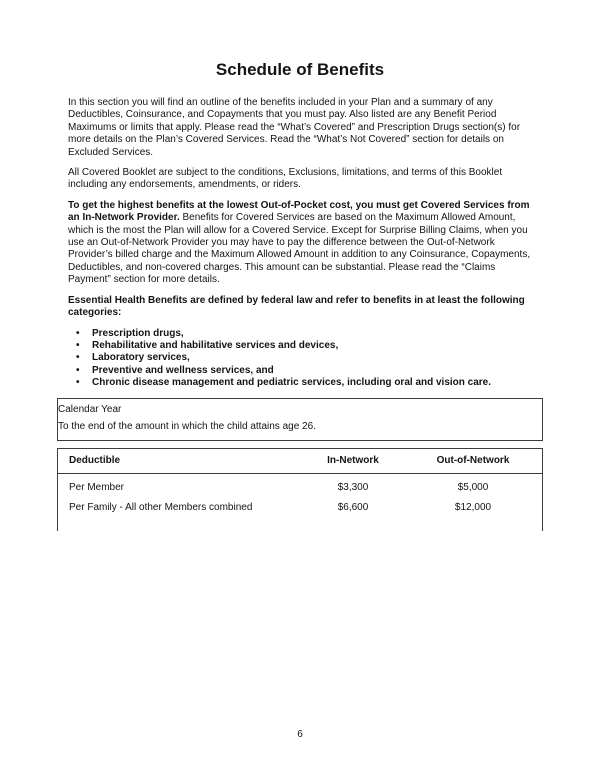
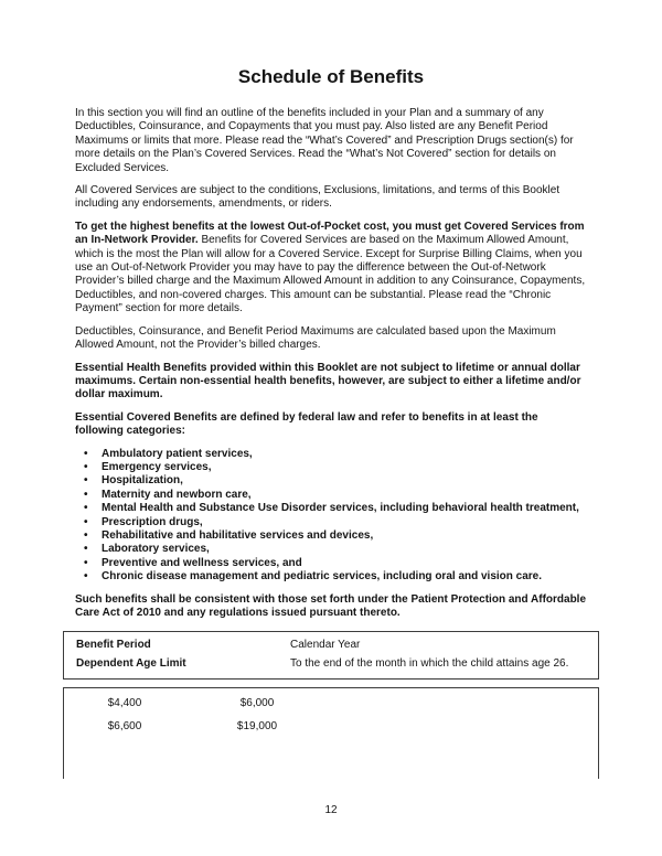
  Schedule of Benefits
- In this section you will find an outline of the benefits included in your Plan and a summary of any Deductibles, Coinsurance, and Copayments that you must pay. Also listed are any Benefit Period Maximums or limits that apply. Please read the “What’s Covered” and Prescription Drugs section(s) for more details on the Plan’s Covered Services. Read the “What’s Not Covered” section for details on Excluded Services.
+ In this section you will find an outline of the benefits included in your Plan and a summary of any Deductibles, Coinsurance, and Copayments that you must pay. Also listed are any Benefit Period Maximums or limits that more. Please read the “What’s Covered” and Prescription Drugs section(s) for more details on the Plan’s Covered Services. Read the “What’s Not Covered” section for details on Excluded Services.
- All Covered Booklet are subject to the conditions, Exclusions, limitations, and terms of this Booklet including any endorsements, amendments, or riders.
+ All Covered Services are subject to the conditions, Exclusions, limitations, and terms of this Booklet including any endorsements, amendments, or riders.
- To get the highest benefits at the lowest Out-of-Pocket cost, you must get Covered Services from an In-Network Provider. Benefits for Covered Services are based on the Maximum Allowed Amount, which is the most the Plan will allow for a Covered Service. Except for Surprise Billing Claims, when you use an Out-of-Network Provider you may have to pay the difference between the Out-of-Network Provider’s billed charge and the Maximum Allowed Amount in addition to any Coinsurance, Copayments, Deductibles, and non-covered charges. This amount can be substantial. Please read the “Claims Payment” section for more details.
+ To get the highest benefits at the lowest Out-of-Pocket cost, you must get Covered Services from an In-Network Provider. Benefits for Covered Services are based on the Maximum Allowed Amount, which is the most the Plan will allow for a Covered Service. Except for Surprise Billing Claims, when you use an Out-of-Network Provider you may have to pay the difference between the Out-of-Network Provider’s billed charge and the Maximum Allowed Amount in addition to any Coinsurance, Copayments, Deductibles, and non-covered charges. This amount can be substantial. Please read the “Chronic Payment” section for more details.
+ Deductibles, Coinsurance, and Benefit Period Maximums are calculated based upon the Maximum Allowed Amount, not the Provider’s billed charges.
+ Essential Health Benefits provided within this Booklet are not subject to lifetime or annual dollar maximums. Certain non-essential health benefits, however, are subject to either a lifetime and/or dollar maximum.
- Essential Health Benefits are defined by federal law and refer to benefits in at least the following categories:
+ Essential Covered Benefits are defined by federal law and refer to benefits in at least the following categories:
+ Ambulatory patient services,
+ Emergency services,
+ Hospitalization,
+ Maternity and newborn care,
+ Mental Health and Substance Use Disorder services, including behavioral health treatment,
  Prescription drugs,
  Rehabilitative and habilitative services and devices,
  Laboratory services,
  Preventive and wellness services, and
  Chronic disease management and pediatric services, including oral and vision care.
+ Such benefits shall be consistent with those set forth under the Patient Protection and Affordable Care Act of 2010 and any regulations issued pursuant thereto.
+ Benefit Period
  Calendar Year
+ Dependent Age Limit
- To the end of the amount in which the child attains age 26.
+ To the end of the month in which the child attains age 26.
- Deductible
- In-Network
- Out-of-Network
- Per Member
- $3,300
+ $4,400
- $5,000
+ $6,000
- Per Family - All other Members combined
  $6,600
- $12,000
+ $19,000
- 6
+ 12
